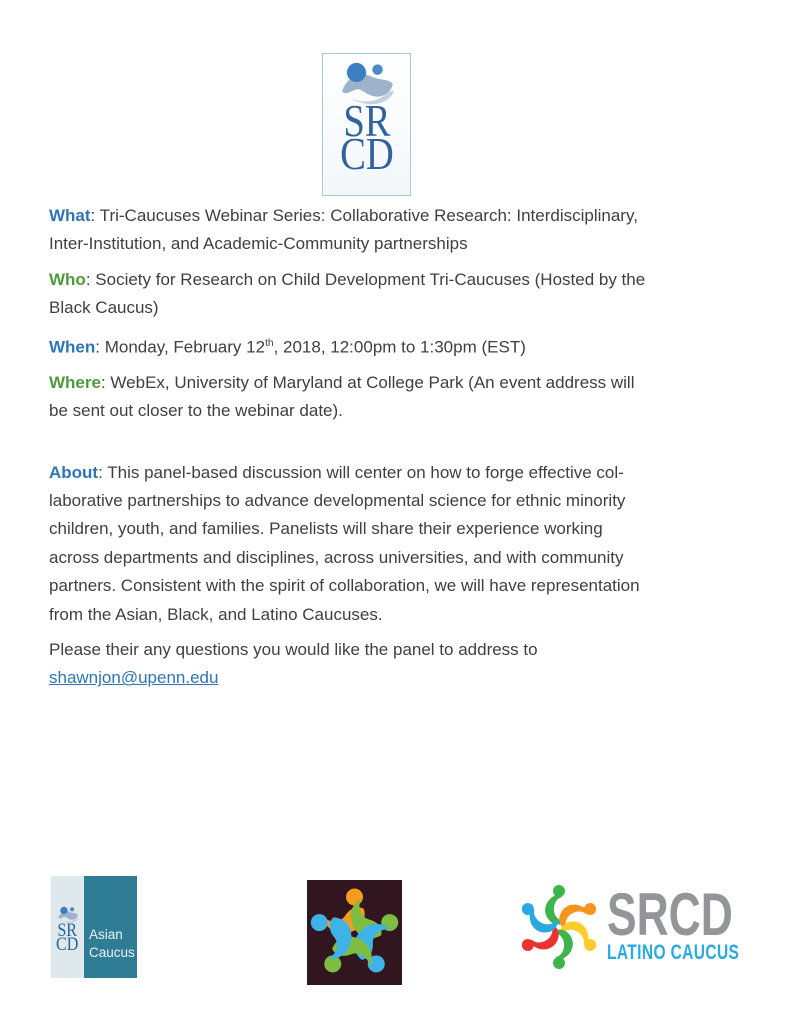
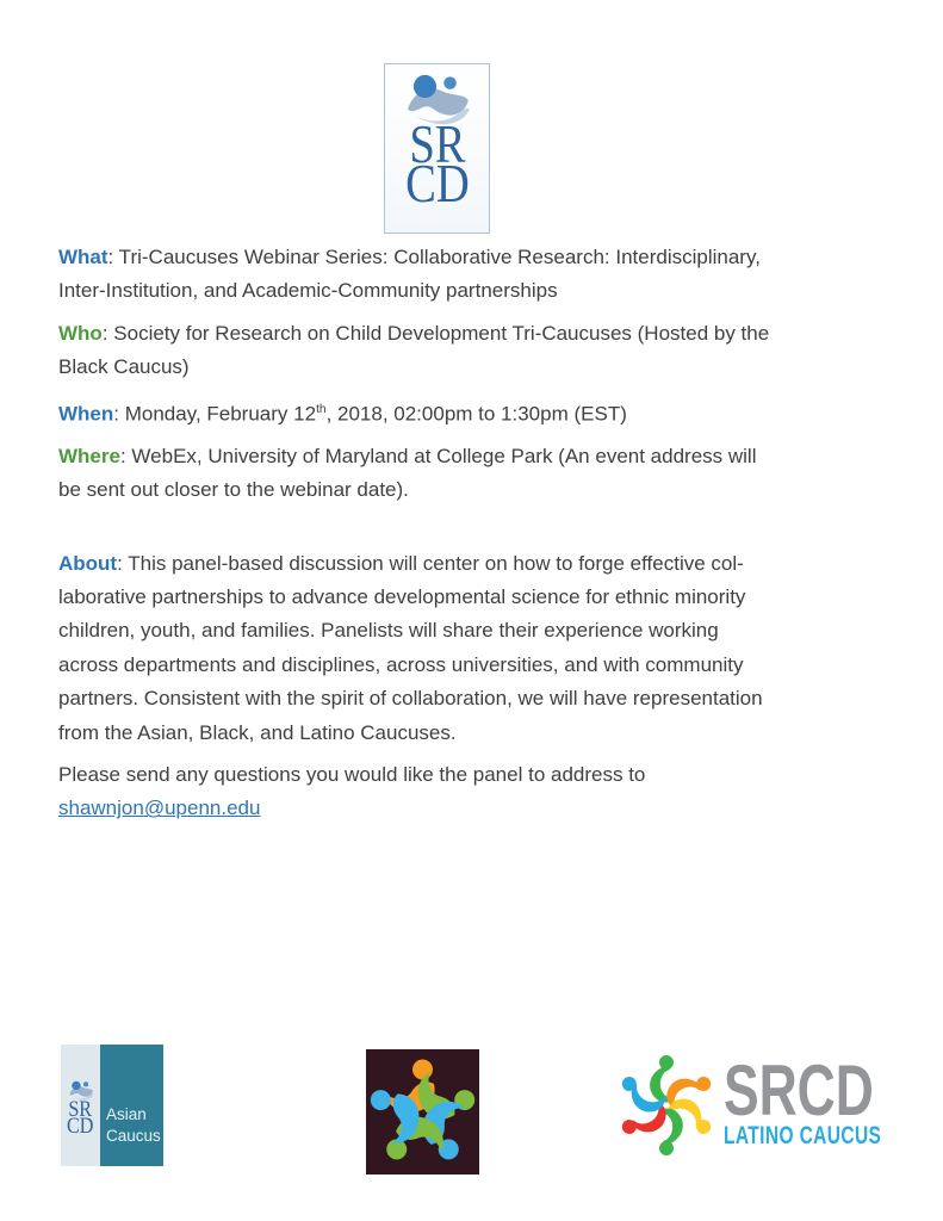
  SR
  CD
  What: Tri-Caucuses Webinar Series: Collaborative Research: Interdisciplinary,
  Inter-Institution, and Academic-Community partnerships
  Who: Society for Research on Child Development Tri-Caucuses (Hosted by the
  Black Caucus)
- When: Monday, February 12th, 2018, 12:00pm to 1:30pm (EST)
+ When: Monday, February 12th, 2018, 02:00pm to 1:30pm (EST)
  Where: WebEx, University of Maryland at College Park (An event address will
  be sent out closer to the webinar date).
  About: This panel-based discussion will center on how to forge effective col-
  laborative partnerships to advance developmental science for ethnic minority
  children, youth, and families. Panelists will share their experience working
  across departments and disciplines, across universities, and with community
  partners. Consistent with the spirit of collaboration, we will have representation
  from the Asian, Black, and Latino Caucuses.
- Please their any questions you would like the panel to address to
+ Please send any questions you would like the panel to address to
  shawnjon@upenn.edu
  SR
  CD
  Asian
  Caucus
  SRCD
  LATINO CAUCUS
